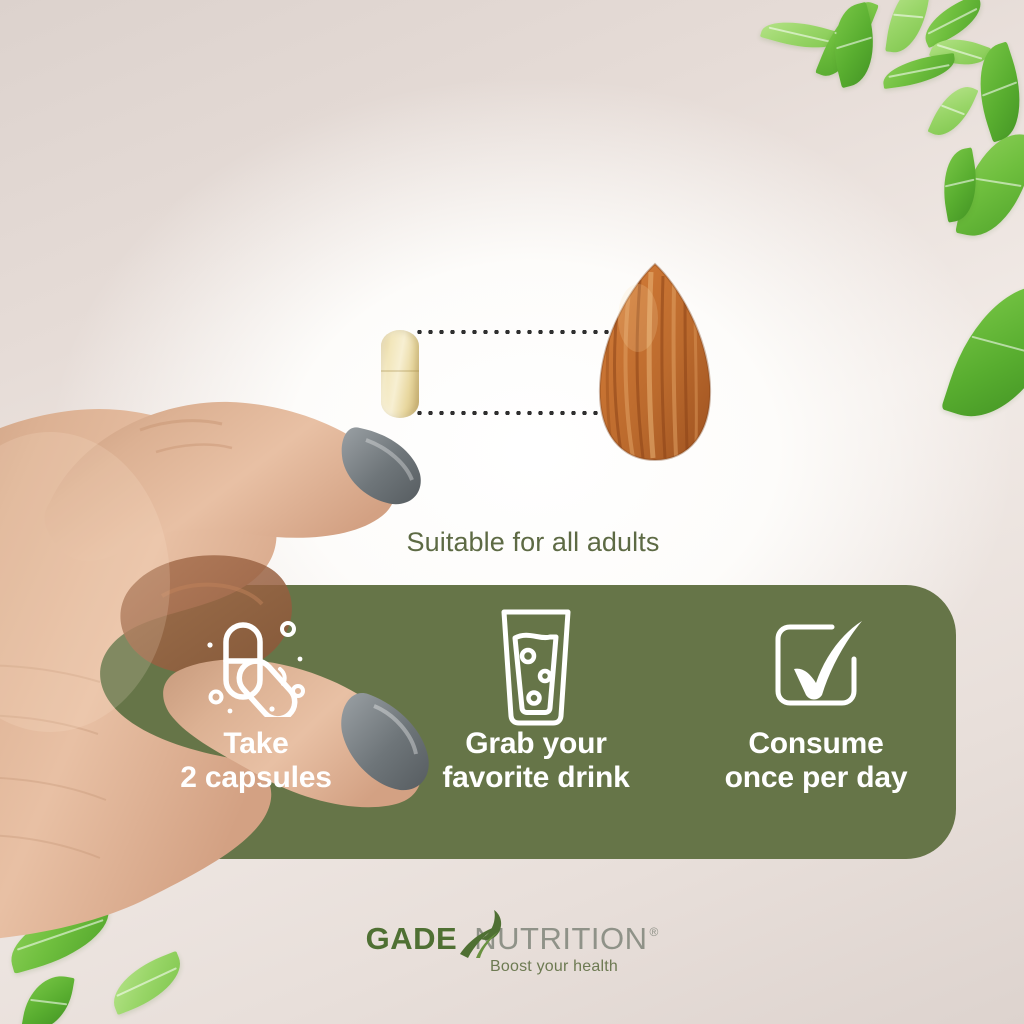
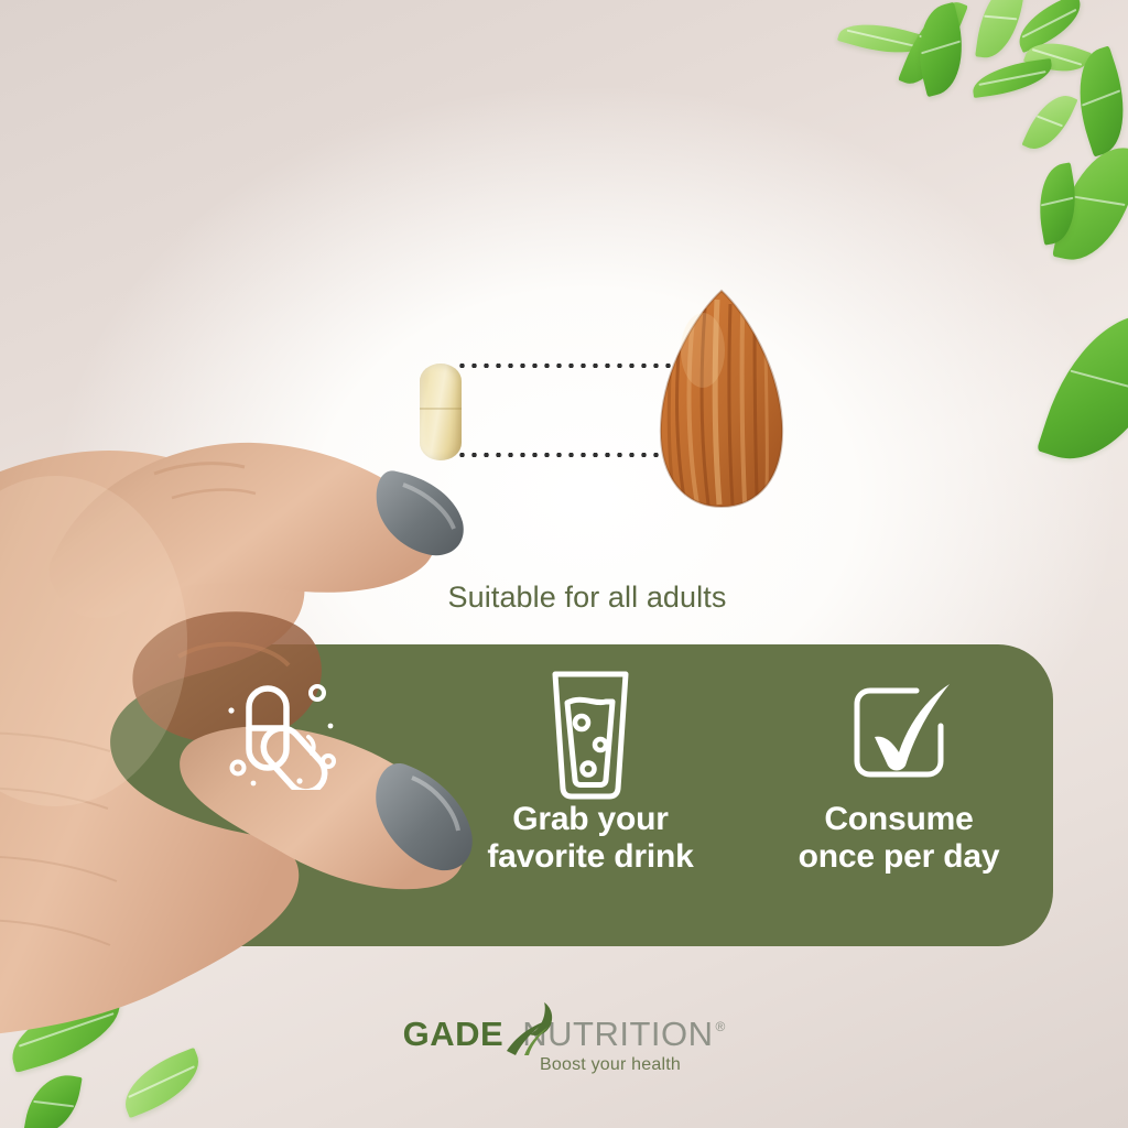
  Suitable for all adults
- Take
- 2 capsules
  Grab your
  favorite drink
  Consume
  once per day
  GADE
  UTRITION
  ®
  Boost your health
